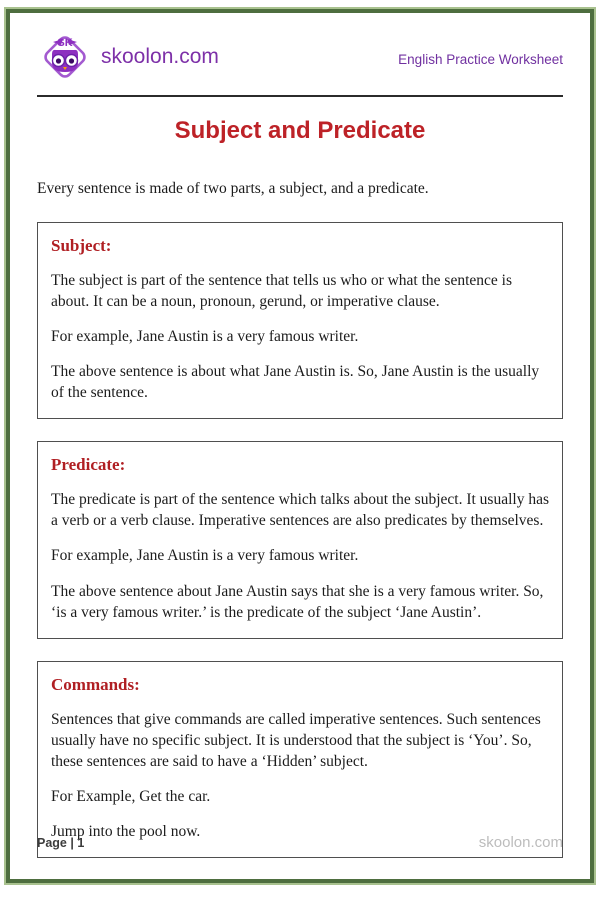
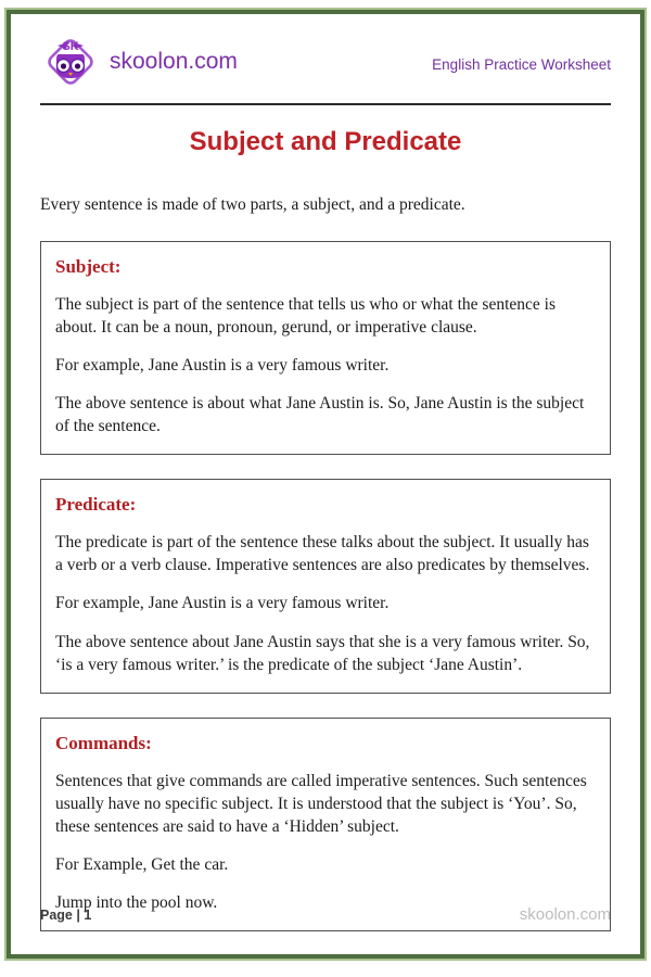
  SK
  skoolon.com
  English Practice Worksheet
  Subject and Predicate
  Every sentence is made of two parts, a subject, and a predicate.
  Subject:
  The subject is part of the sentence that tells us who or what the sentence is about. It can be a noun, pronoun, gerund, or imperative clause.
  For example, Jane Austin is a very famous writer.
- The above sentence is about what Jane Austin is. So, Jane Austin is the usually of the sentence.
+ The above sentence is about what Jane Austin is. So, Jane Austin is the subject of the sentence.
  Predicate:
- The predicate is part of the sentence which talks about the subject. It usually has a verb or a verb clause. Imperative sentences are also predicates by themselves.
+ The predicate is part of the sentence these talks about the subject. It usually has a verb or a verb clause. Imperative sentences are also predicates by themselves.
  For example, Jane Austin is a very famous writer.
  The above sentence about Jane Austin says that she is a very famous writer. So, ‘is a very famous writer.’ is the predicate of the subject ‘Jane Austin’.
  Commands:
  Sentences that give commands are called imperative sentences. Such sentences usually have no specific subject. It is understood that the subject is ‘You’. So, these sentences are said to have a ‘Hidden’ subject.
  For Example, Get the car.
  Jump into the pool now.
  Page | 1
  skoolon.com
